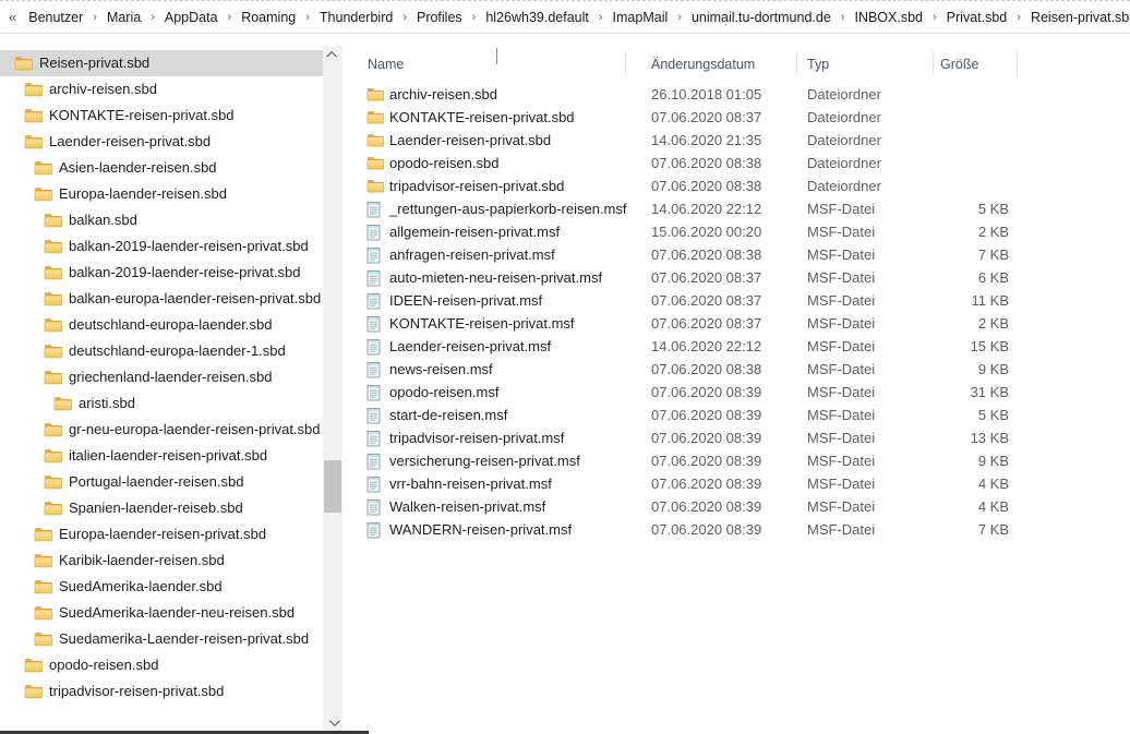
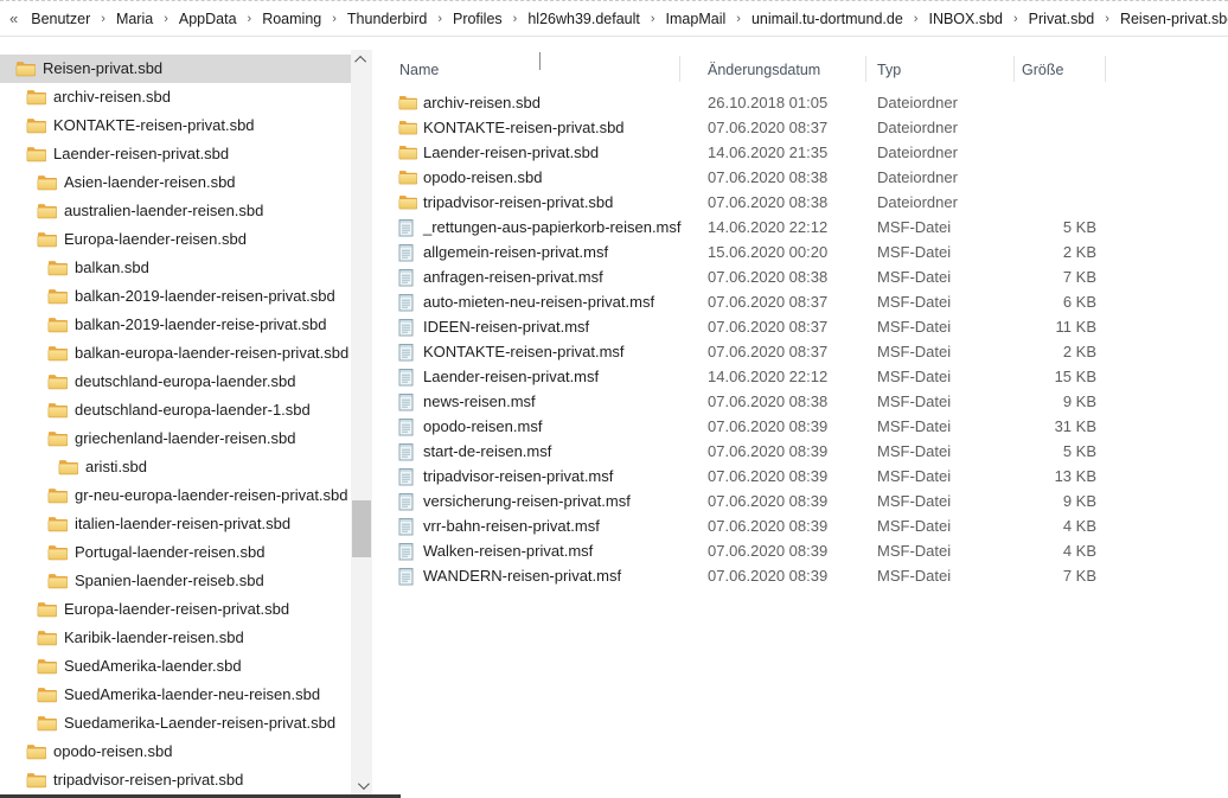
  «
  Benutzer
  ›
  Maria
  ›
  AppData
  ›
  Roaming
  ›
  Thunderbird
  ›
  Profiles
  ›
  hl26wh39.default
  ›
  ImapMail
  ›
  unimail.tu-dortmund.de
  ›
  INBOX.sbd
  ›
  Privat.sbd
  ›
  Reisen-privat.sb
  Reisen-privat.sbd
  archiv-reisen.sbd
  KONTAKTE-reisen-privat.sbd
  Laender-reisen-privat.sbd
  Asien-laender-reisen.sbd
+ australien-laender-reisen.sbd
  Europa-laender-reisen.sbd
  balkan.sbd
  balkan-2019-laender-reisen-privat.sbd
  balkan-2019-laender-reise-privat.sbd
  balkan-europa-laender-reisen-privat.sbd
  deutschland-europa-laender.sbd
  deutschland-europa-laender-1.sbd
  griechenland-laender-reisen.sbd
  aristi.sbd
  gr-neu-europa-laender-reisen-privat.sbd
  italien-laender-reisen-privat.sbd
  Portugal-laender-reisen.sbd
  Spanien-laender-reiseb.sbd
  Europa-laender-reisen-privat.sbd
  Karibik-laender-reisen.sbd
  SuedAmerika-laender.sbd
  SuedAmerika-laender-neu-reisen.sbd
  Suedamerika-Laender-reisen-privat.sbd
  opodo-reisen.sbd
  tripadvisor-reisen-privat.sbd
  Name
  Änderungsdatum
  Typ
  Größe
  archiv-reisen.sbd
  26.10.2018 01:05
  Dateiordner
  KONTAKTE-reisen-privat.sbd
  07.06.2020 08:37
  Dateiordner
  Laender-reisen-privat.sbd
  14.06.2020 21:35
  Dateiordner
  opodo-reisen.sbd
  07.06.2020 08:38
  Dateiordner
  tripadvisor-reisen-privat.sbd
  07.06.2020 08:38
  Dateiordner
  _rettungen-aus-papierkorb-reisen.msf
  14.06.2020 22:12
  MSF-Datei
  5 KB
  allgemein-reisen-privat.msf
  15.06.2020 00:20
  MSF-Datei
  2 KB
  anfragen-reisen-privat.msf
  07.06.2020 08:38
  MSF-Datei
  7 KB
  auto-mieten-neu-reisen-privat.msf
  07.06.2020 08:37
  MSF-Datei
  6 KB
  IDEEN-reisen-privat.msf
  07.06.2020 08:37
  MSF-Datei
  11 KB
  KONTAKTE-reisen-privat.msf
  07.06.2020 08:37
  MSF-Datei
  2 KB
  Laender-reisen-privat.msf
  14.06.2020 22:12
  MSF-Datei
  15 KB
  news-reisen.msf
  07.06.2020 08:38
  MSF-Datei
  9 KB
  opodo-reisen.msf
  07.06.2020 08:39
  MSF-Datei
  31 KB
  start-de-reisen.msf
  07.06.2020 08:39
  MSF-Datei
  5 KB
  tripadvisor-reisen-privat.msf
  07.06.2020 08:39
  MSF-Datei
  13 KB
  versicherung-reisen-privat.msf
  07.06.2020 08:39
  MSF-Datei
  9 KB
  vrr-bahn-reisen-privat.msf
  07.06.2020 08:39
  MSF-Datei
  4 KB
  Walken-reisen-privat.msf
  07.06.2020 08:39
  MSF-Datei
  4 KB
  WANDERN-reisen-privat.msf
  07.06.2020 08:39
  MSF-Datei
  7 KB
